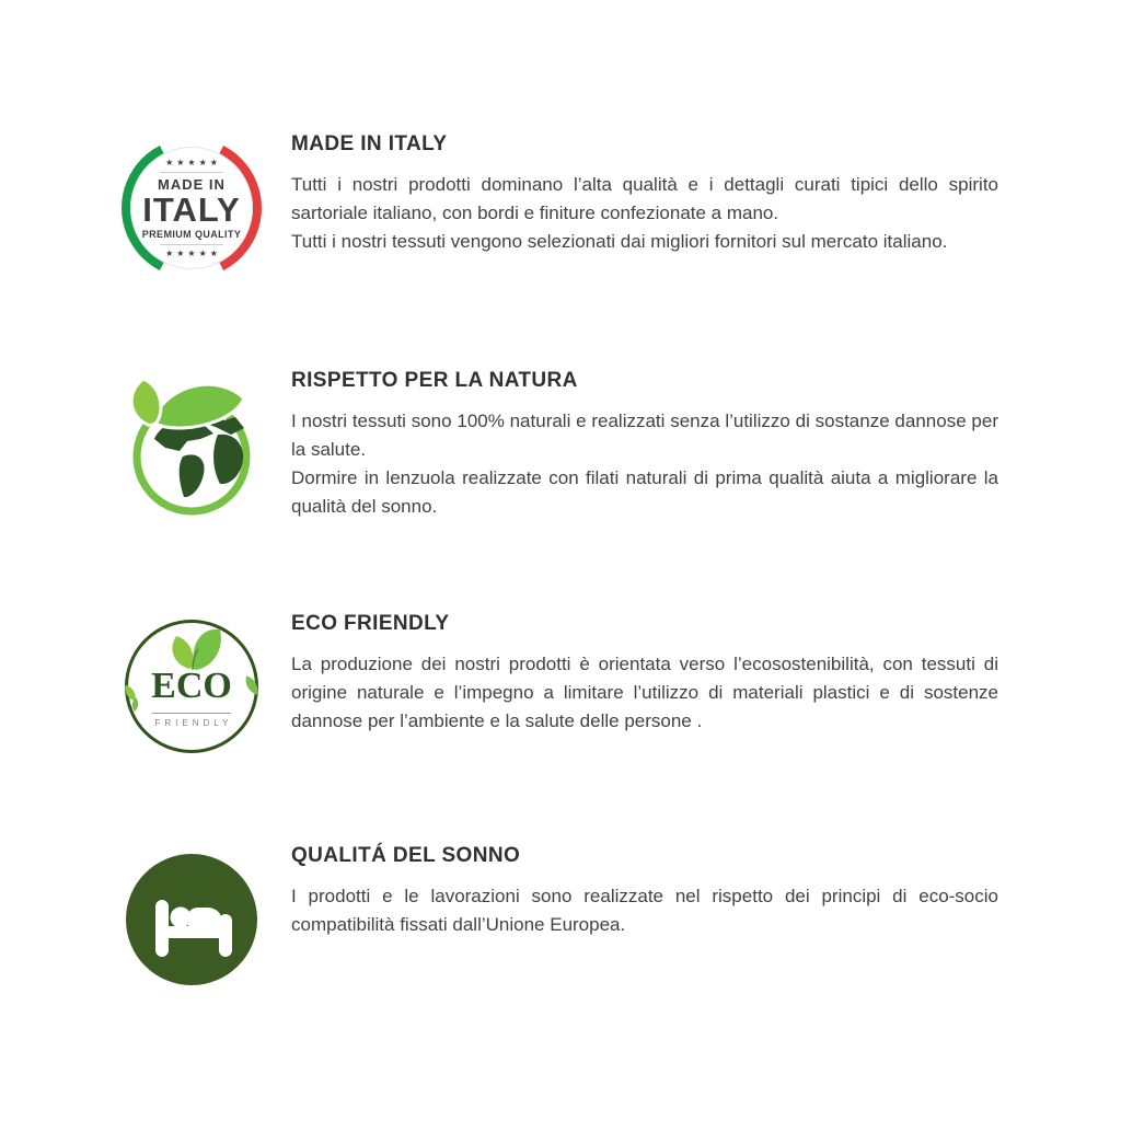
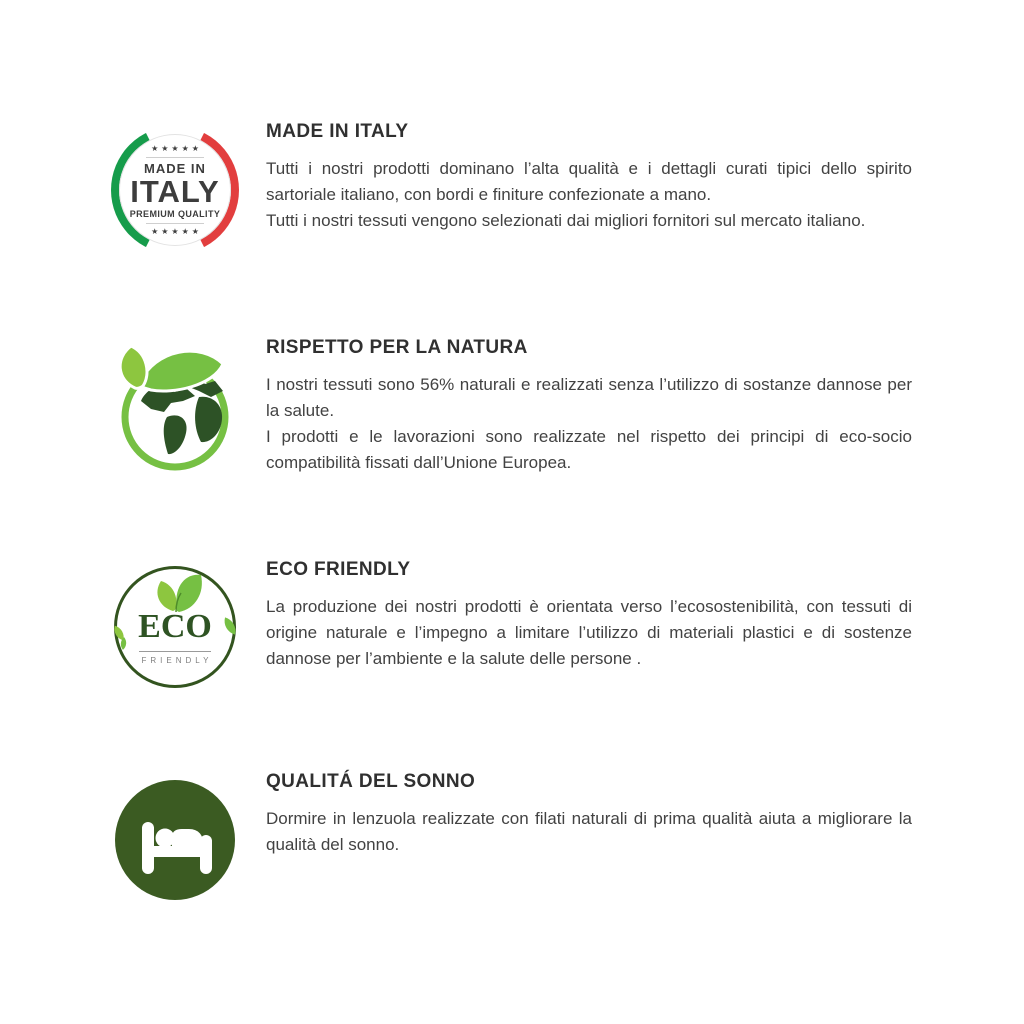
  ★★★★★
  MADE IN
  ITALY
  PREMIUM QUALITY
  ★★★★★
  MADE IN ITALY
  Tutti i nostri prodotti dominano l’alta qualità e i dettagli curati tipici dello spirito sartoriale italiano, con bordi e finiture confezionate a mano.
  Tutti i nostri tessuti vengono selezionati dai migliori fornitori sul mercato italiano.
  RISPETTO PER LA NATURA
- I nostri tessuti sono 100% naturali e realizzati senza l’utilizzo di sostanze dannose per la salute.
+ I nostri tessuti sono 56% naturali e realizzati senza l’utilizzo di sostanze dannose per la salute.
- Dormire in lenzuola realizzate con filati naturali di prima qualità aiuta a migliorare la qualità del sonno.
+ I prodotti e le lavorazioni sono realizzate nel rispetto dei principi di eco-socio compatibilità fissati dall’Unione Europea.
  ECO
  FRIENDLY
  ECO FRIENDLY
  La produzione dei nostri prodotti è orientata verso l’ecosostenibilità, con tessuti di origine naturale e l’impegno a limitare l’utilizzo di materiali plastici e di sostenze dannose per l’ambiente e la salute delle persone .
  QUALITÁ DEL SONNO
- I prodotti e le lavorazioni sono realizzate nel rispetto dei principi di eco-socio compatibilità fissati dall’Unione Europea.
+ Dormire in lenzuola realizzate con filati naturali di prima qualità aiuta a migliorare la qualità del sonno.
